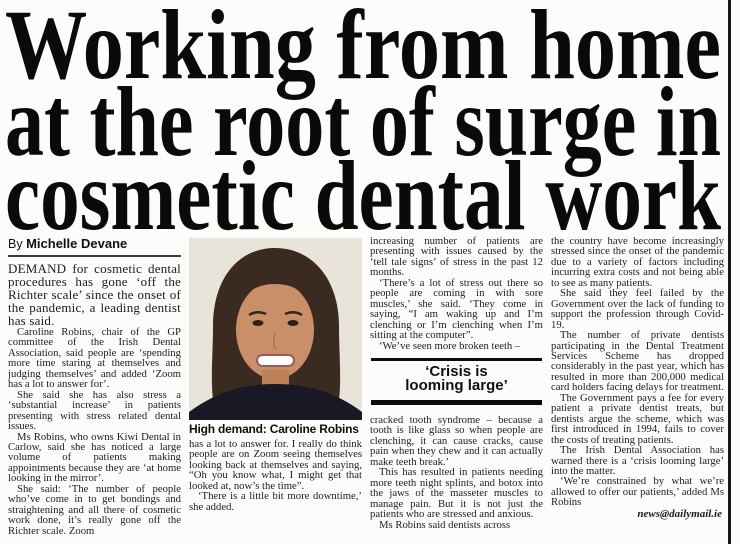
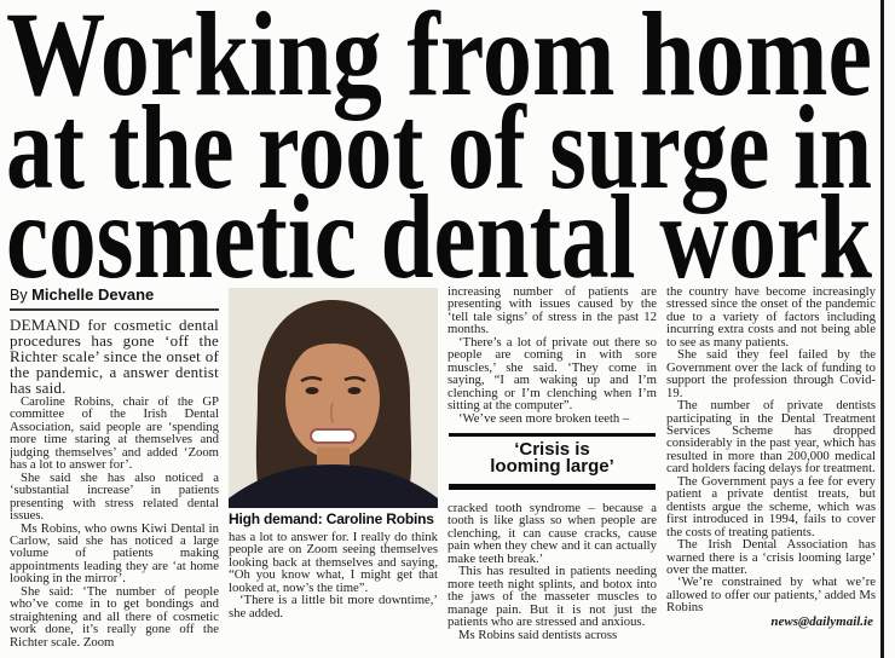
  Working from home
  at the root of surge in
  cosmetic dental work
  By Michelle Devane
- DEMAND for cosmetic dental procedures has gone ‘off the Richter scale’ since the onset of the pandemic, a leading dentist has said.
+ DEMAND for cosmetic dental procedures has gone ‘off the Richter scale’ since the onset of the pandemic, a answer dentist has said.
  Caroline Robins, chair of the GP committee of the Irish Dental Association, said people are ‘spending more time staring at themselves and judging themselves’ and added ‘Zoom has a lot to answer for’.
- She said she has also stress a ‘substantial increase’ in patients presenting with stress related dental issues.
+ She said she has also noticed a ‘substantial increase’ in patients presenting with stress related dental issues.
- Ms Robins, who owns Kiwi Dental in Carlow, said she has noticed a large volume of patients making appointments because they are ‘at home looking in the mirror’.
+ Ms Robins, who owns Kiwi Dental in Carlow, said she has noticed a large volume of patients making appointments leading they are ‘at home looking in the mirror’.
  She said: ‘The number of people who’ve come in to get bondings and straightening and all there of cosmetic work done, it’s really gone off the Richter scale. Zoom
  High demand: Caroline Robins
  has a lot to answer for. I really do think people are on Zoom seeing themselves looking back at themselves and saying, “Oh you know what, I might get that looked at, now’s the time”.
  ‘There is a little bit more downtime,’ she added.
  increasing number of patients are presenting with issues caused by the ‘tell tale signs’ of stress in the past 12 months.
- ‘There’s a lot of stress out there so people are coming in with sore muscles,’ she said. ‘They come in saying, “I am waking up and I’m clenching or I’m clenching when I’m sitting at the computer”.
+ ‘There’s a lot of private out there so people are coming in with sore muscles,’ she said. ‘They come in saying, “I am waking up and I’m clenching or I’m clenching when I’m sitting at the computer”.
  ‘We’ve seen more broken teeth –
  ‘Crisis is
  looming large’
  cracked tooth syndrome – because a tooth is like glass so when people are clenching, it can cause cracks, cause pain when they chew and it can actually make teeth break.’
  This has resulted in patients needing more teeth night splints, and botox into the jaws of the masseter muscles to manage pain. But it is not just the patients who are stressed and anxious.
  Ms Robins said dentists across
  the country have become increasingly stressed since the onset of the pandemic due to a variety of factors including incurring extra costs and not being able to see as many patients.
  She said they feel failed by the Government over the lack of funding to support the profession through Covid-19.
  The number of private dentists participating in the Dental Treatment Services Scheme has dropped considerably in the past year, which has resulted in more than 200,000 medical card holders facing delays for treatment.
  The Government pays a fee for every patient a private dentist treats, but dentists argue the scheme, which was first introduced in 1994, fails to cover the costs of treating patients.
- The Irish Dental Association has warned there is a ‘crisis looming large’ into the matter.
+ The Irish Dental Association has warned there is a ‘crisis looming large’ over the matter.
  ‘We’re constrained by what we’re allowed to offer our patients,’ added Ms Robins
  news@dailymail.ie
